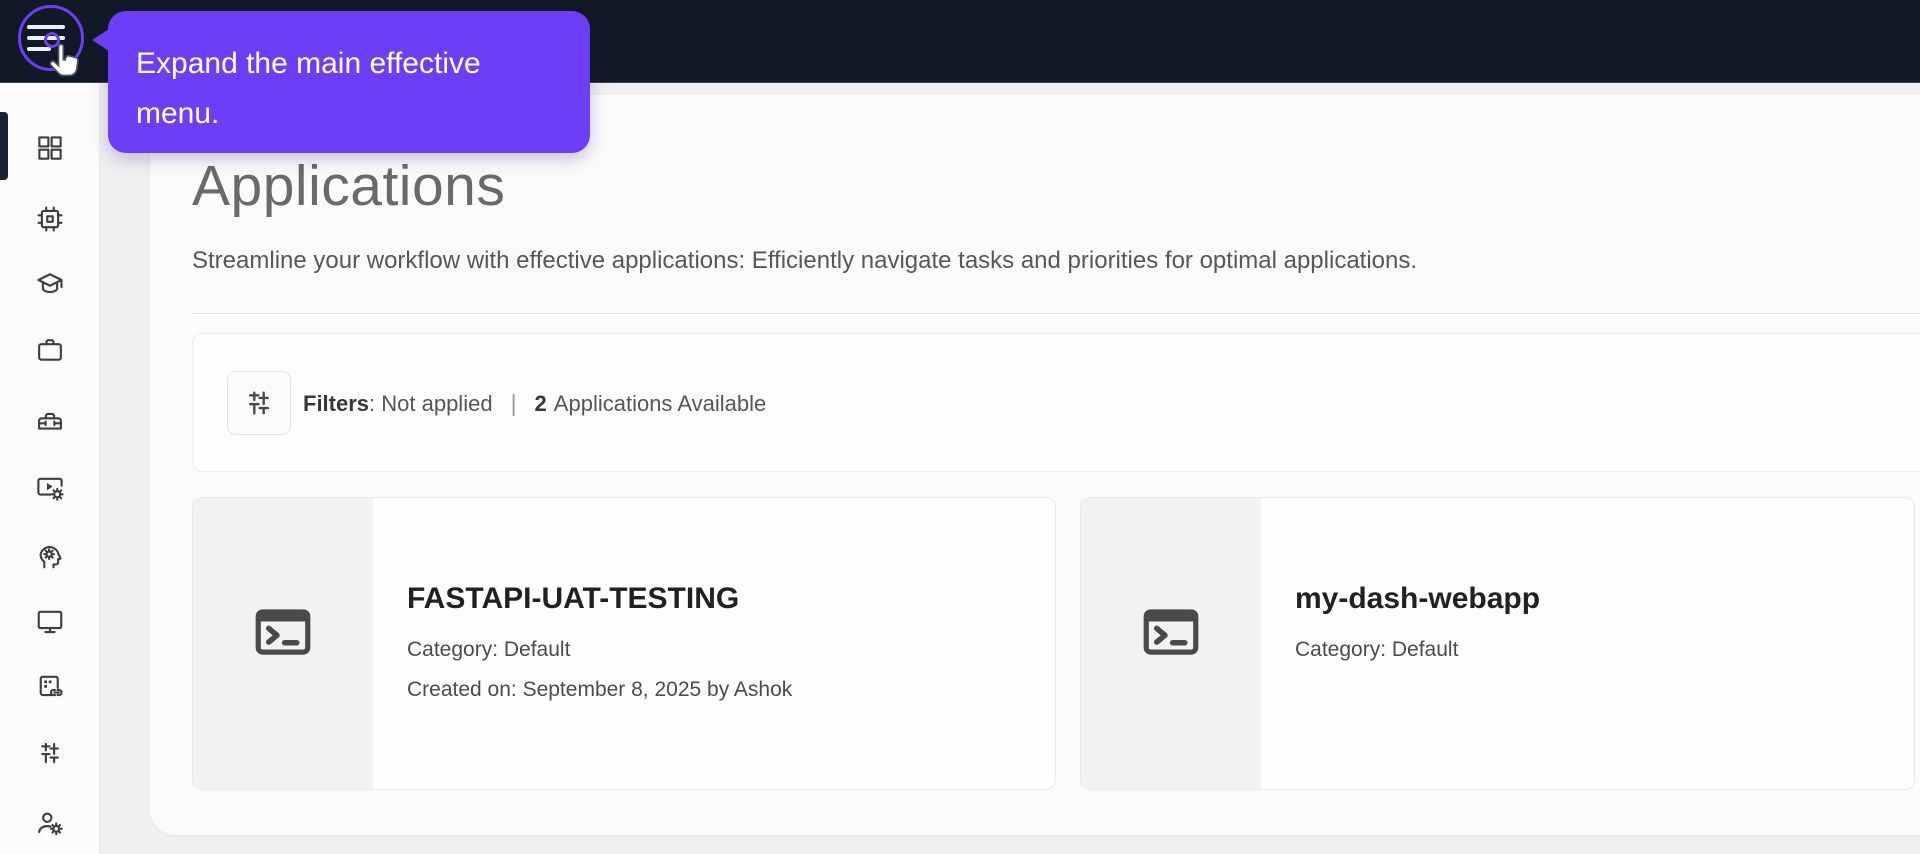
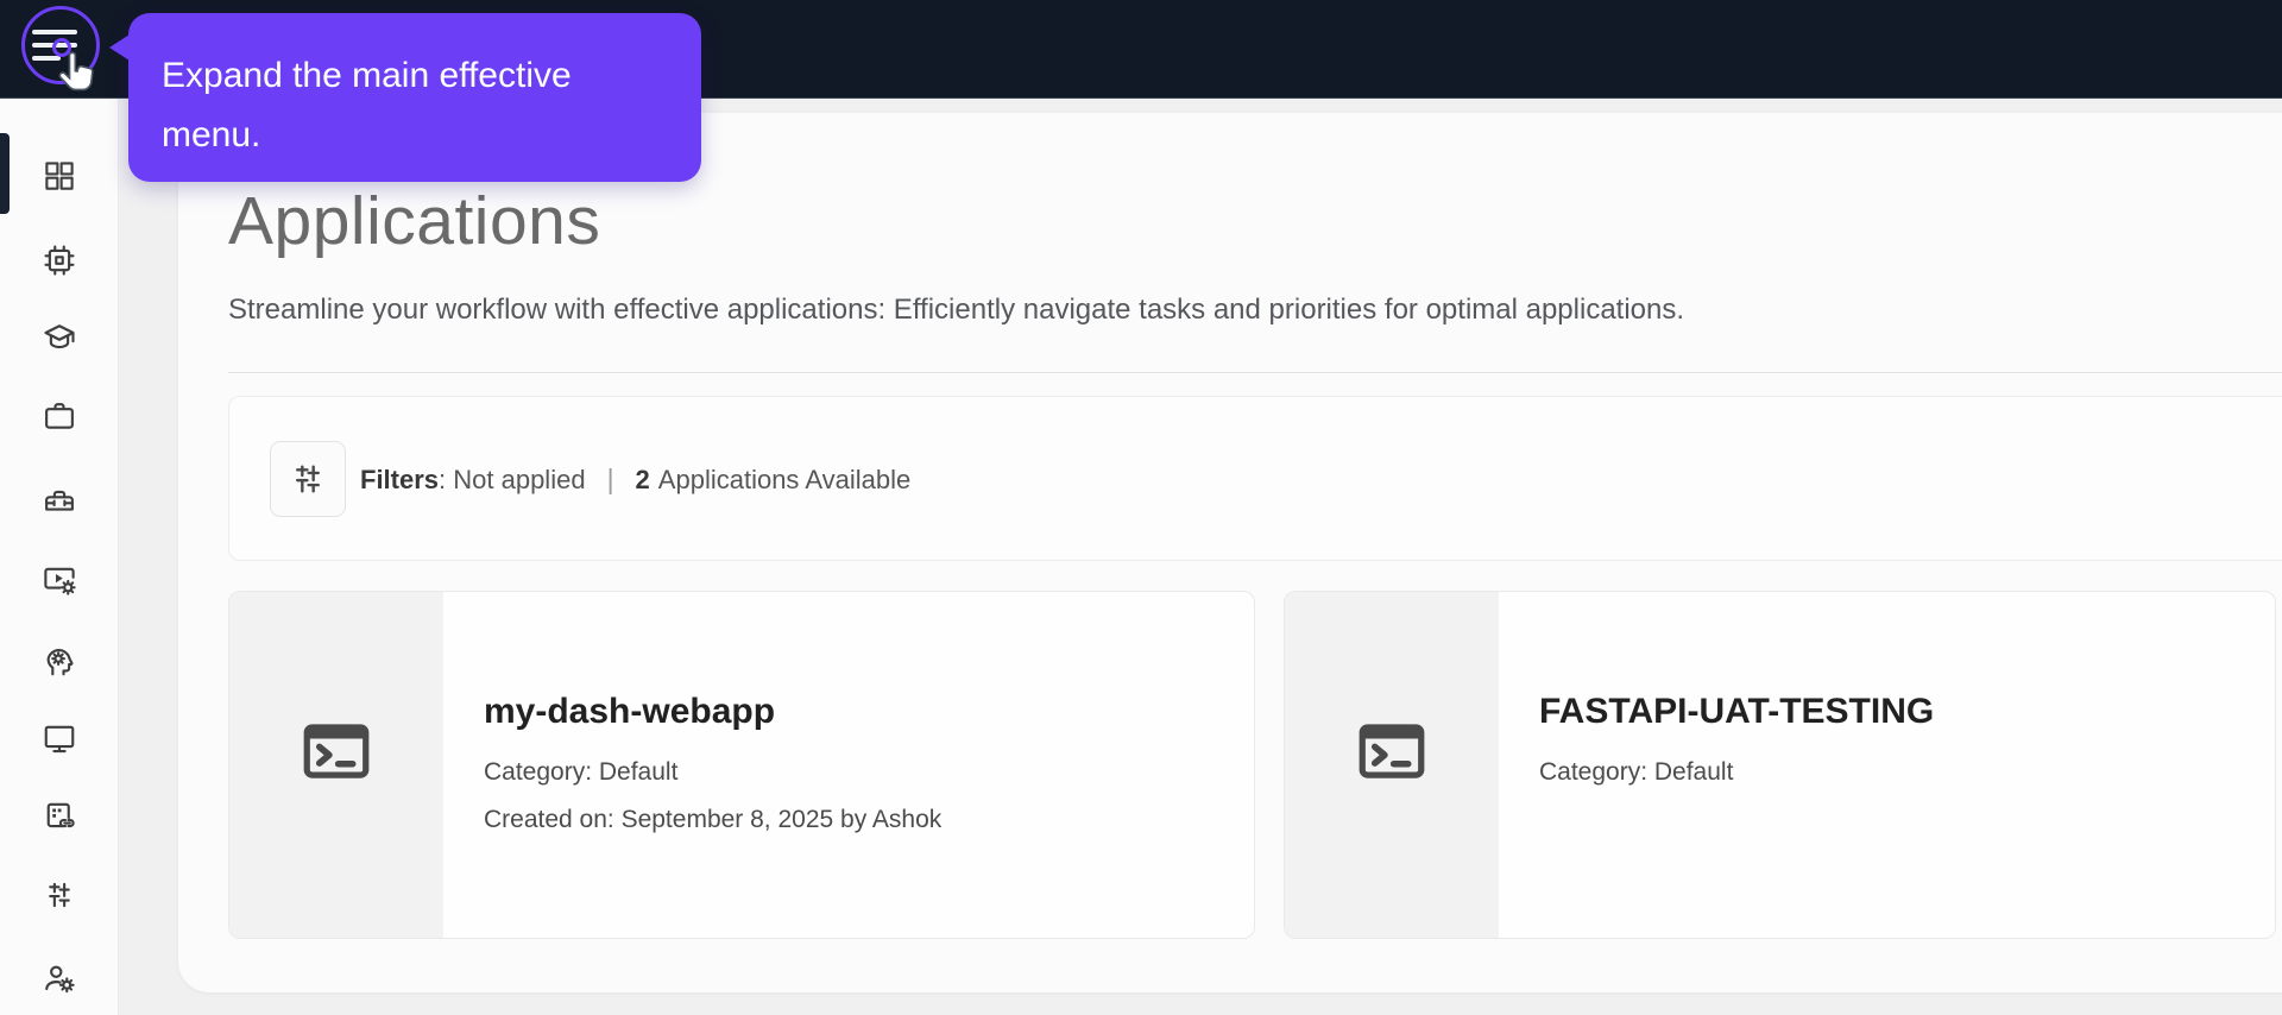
  Expand the main effective menu.
  Applications
  Streamline your workflow with effective applications: Efficiently navigate tasks and priorities for optimal applications.
  Filters
  : Not applied
  |
  2
  Applications Available
- FASTAPI-UAT-TESTING
+ my-dash-webapp
  Category: Default
  Created on: September 8, 2025 by Ashok
- my-dash-webapp
+ FASTAPI-UAT-TESTING
  Category: Default
